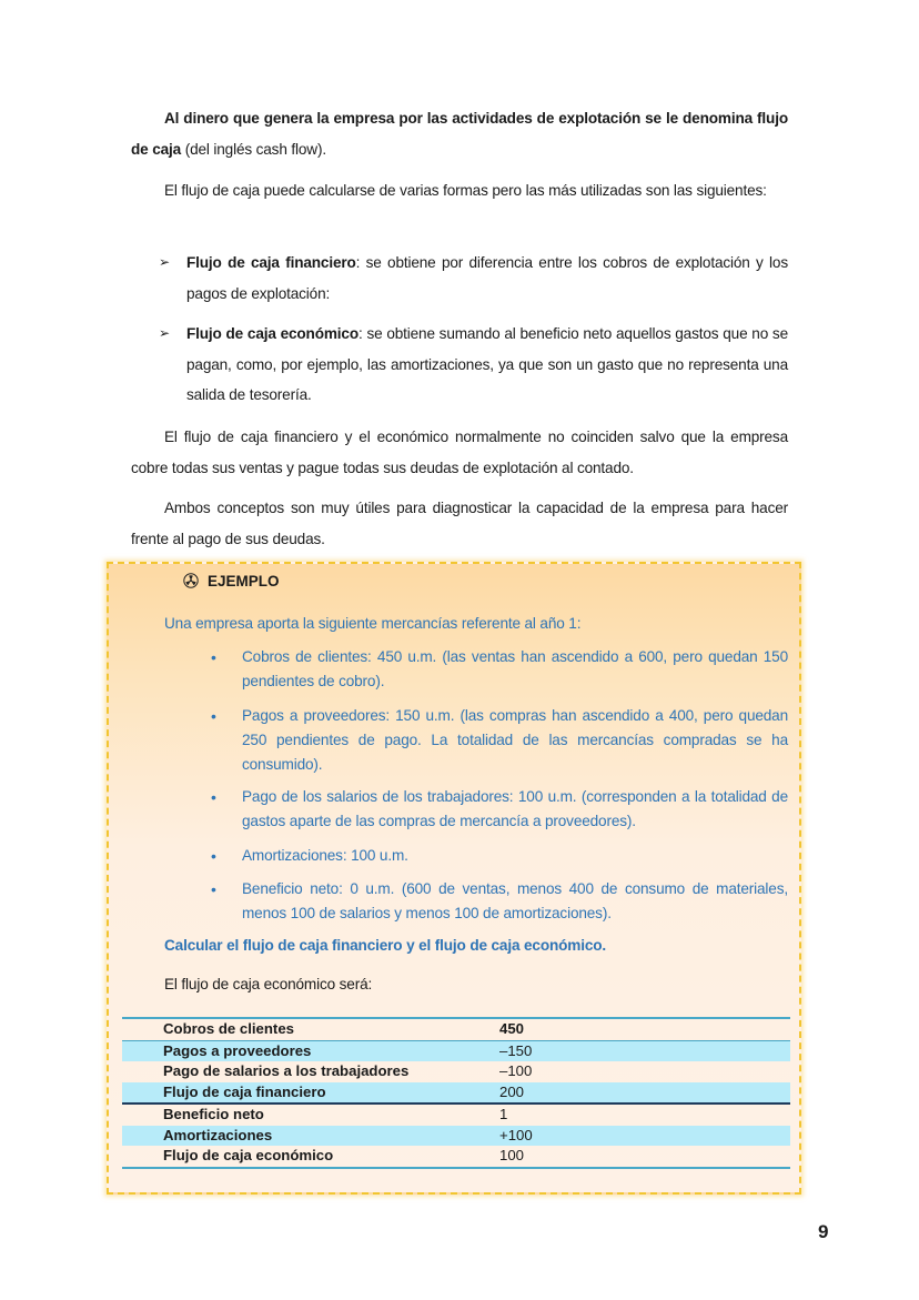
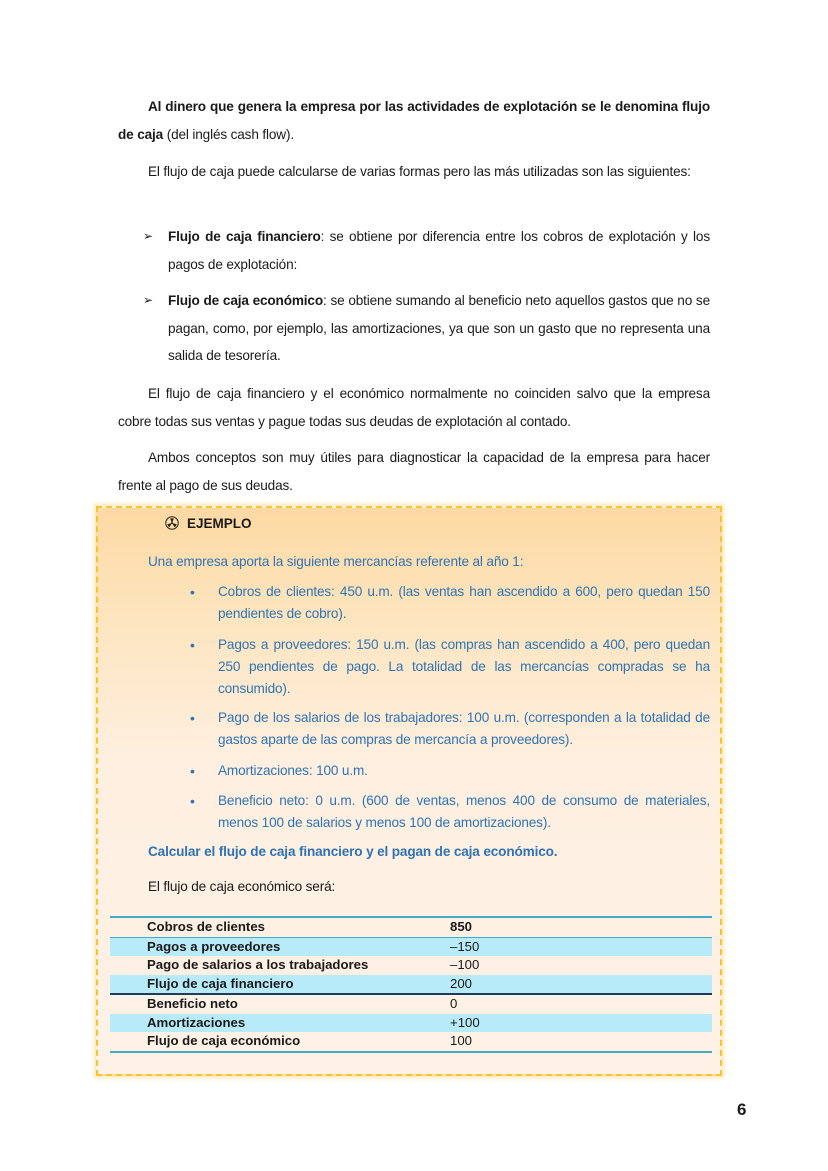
  Al dinero que genera la empresa por las actividades de explotación se le denomina flujo de caja (del inglés cash flow).
  El flujo de caja puede calcularse de varias formas pero las más utilizadas son las siguientes:
  ➢
  Flujo de caja financiero: se obtiene por diferencia entre los cobros de explotación y los pagos de explotación:
  ➢
  Flujo de caja económico: se obtiene sumando al beneficio neto aquellos gastos que no se pagan, como, por ejemplo, las amortizaciones, ya que son un gasto que no representa una salida de tesorería.
  El flujo de caja financiero y el económico normalmente no coinciden salvo que la empresa cobre todas sus ventas y pague todas sus deudas de explotación al contado.
  Ambos conceptos son muy útiles para diagnosticar la capacidad de la empresa para hacer frente al pago de sus deudas.
  EJEMPLO
  Una empresa aporta la siguiente mercancías referente al año 1:
  •
  Cobros de clientes: 450 u.m. (las ventas han ascendido a 600, pero quedan 150 pendientes de cobro).
  •
  Pagos a proveedores: 150 u.m. (las compras han ascendido a 400, pero quedan 250 pendientes de pago. La totalidad de las mercancías compradas se ha consumido).
  •
  Pago de los salarios de los trabajadores: 100 u.m. (corresponden a la totalidad de gastos aparte de las compras de mercancía a proveedores).
  •
  Amortizaciones: 100 u.m.
  •
  Beneficio neto: 0 u.m. (600 de ventas, menos 400 de consumo de materiales, menos 100 de salarios y menos 100 de amortizaciones).
- Calcular el flujo de caja financiero y el flujo de caja económico.
+ Calcular el flujo de caja financiero y el pagan de caja económico.
  El flujo de caja económico será:
- Cobros de clientes	450
+ Cobros de clientes	850
  Pagos a proveedores	–150
  Pago de salarios a los trabajadores	–100
  Flujo de caja financiero	200
- Beneficio neto	1
+ Beneficio neto	0
  Amortizaciones	+100
  Flujo de caja económico	100
- 9
+ 6
